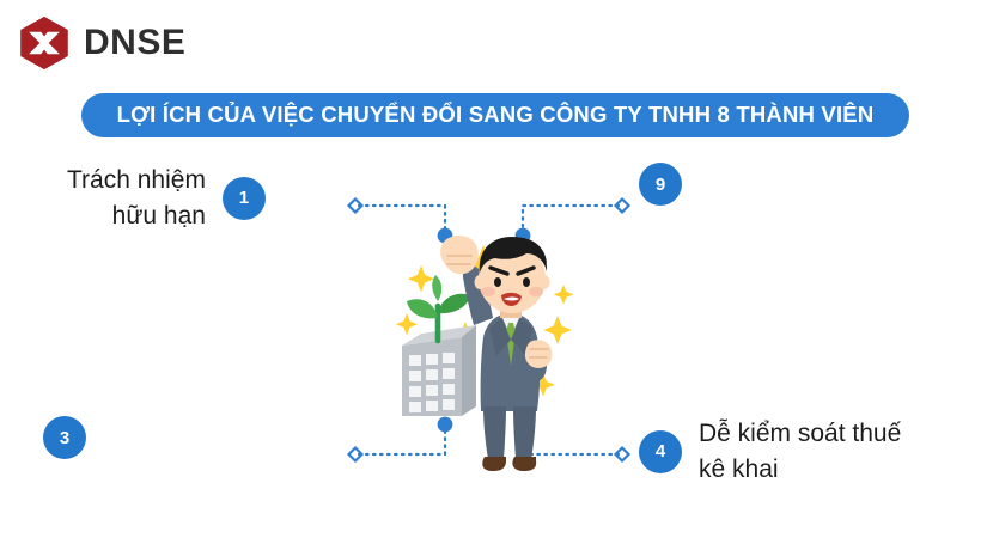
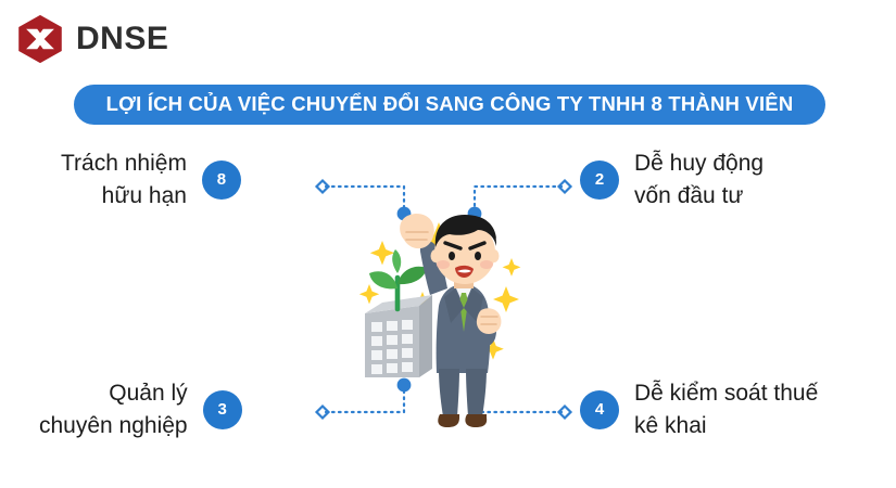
  DNSE
  LỢI ÍCH CỦA VIỆC CHUYỂN ĐỔI SANG CÔNG TY TNHH 8 THÀNH VIÊN
  Trách nhiệm
  hữu hạn
- 1
+ 8
- 9
+ 2
+ Dễ huy động
+ vốn đầu tư
+ Quản lý
+ chuyên nghiệp
  3
  4
  Dễ kiểm soát thuế
  kê khai
